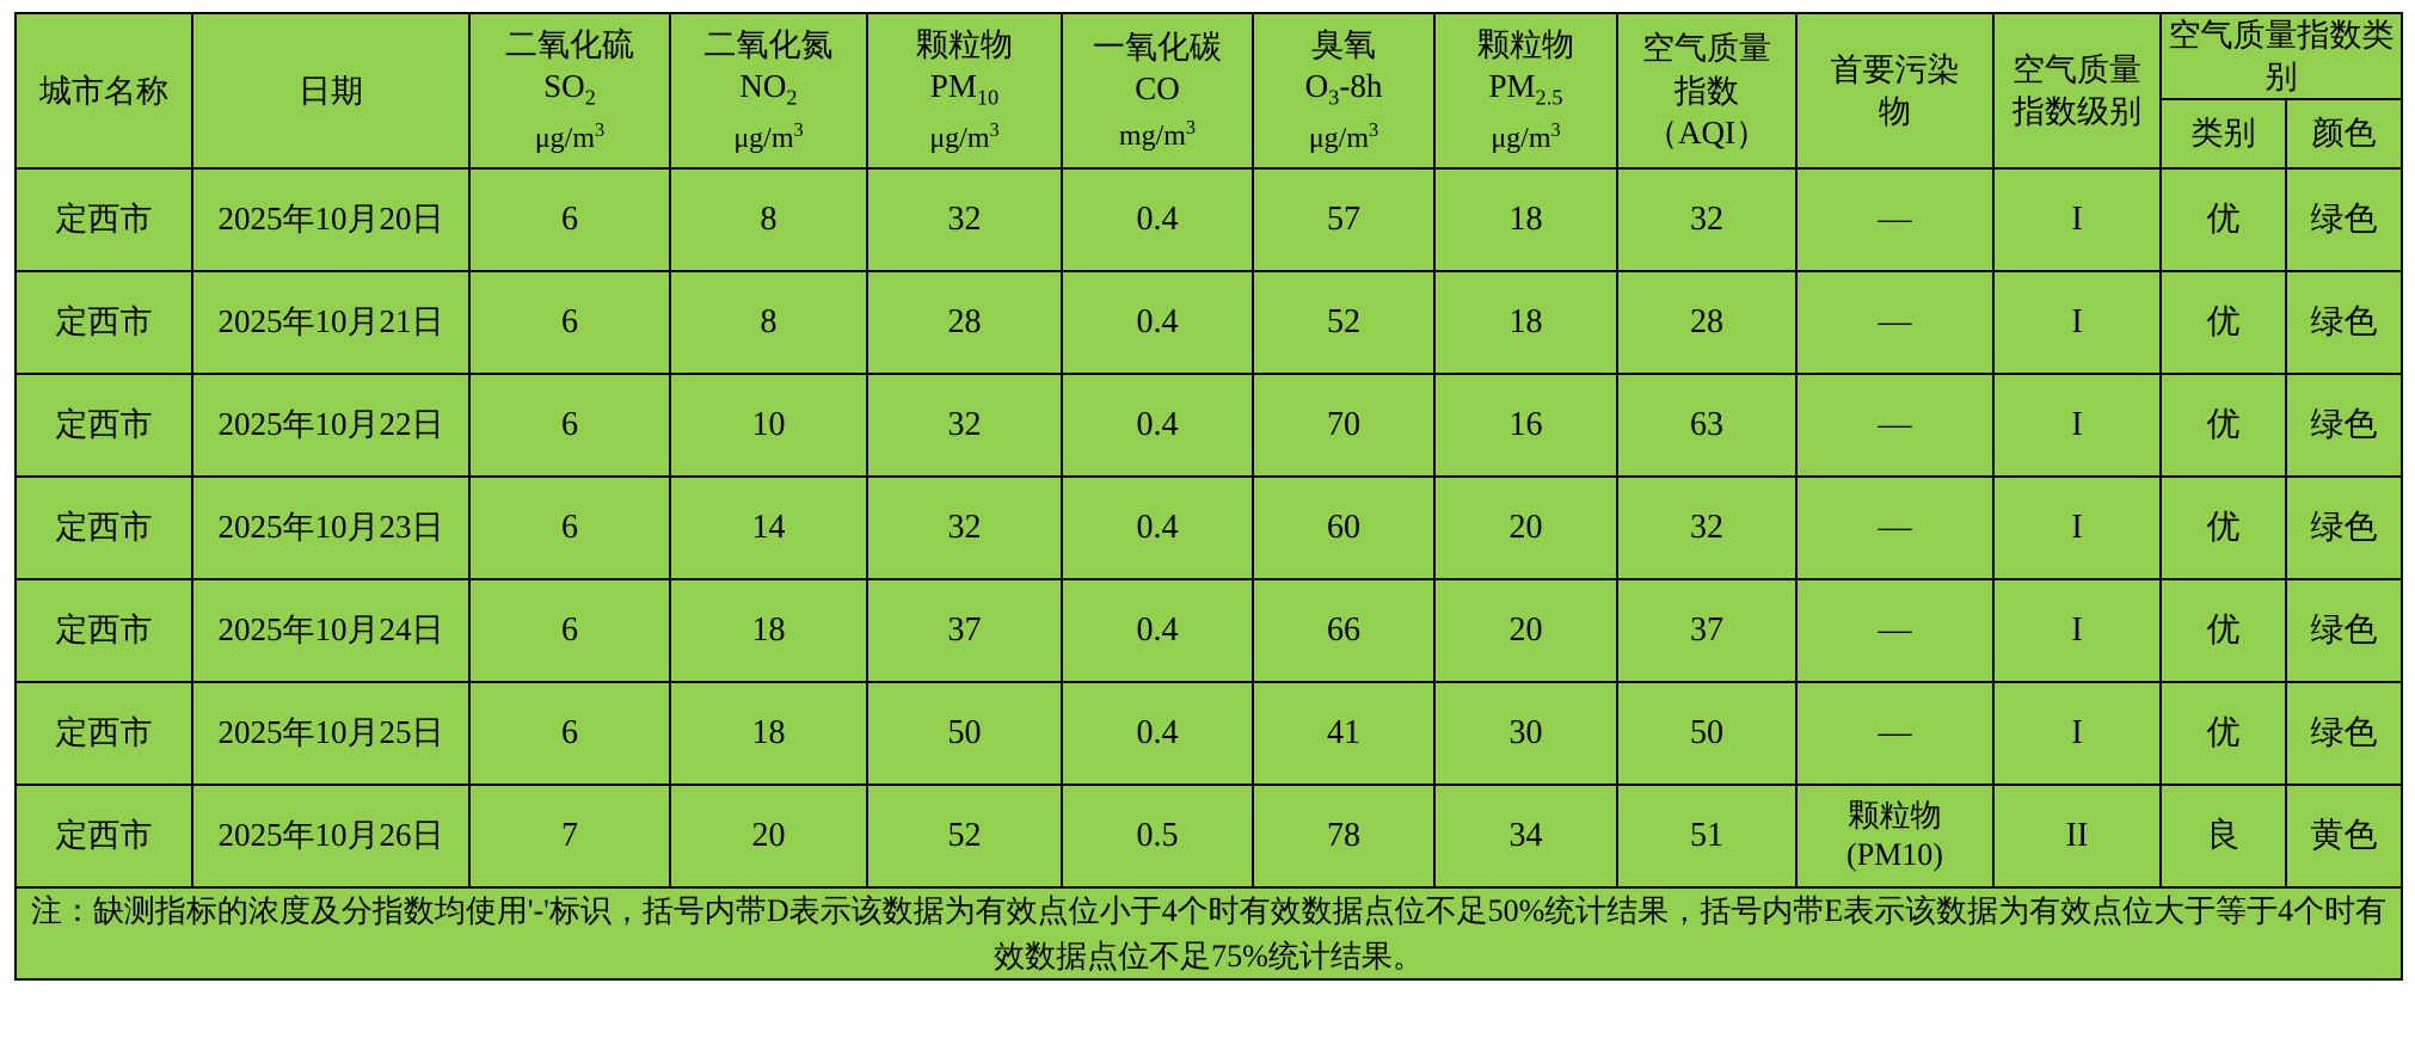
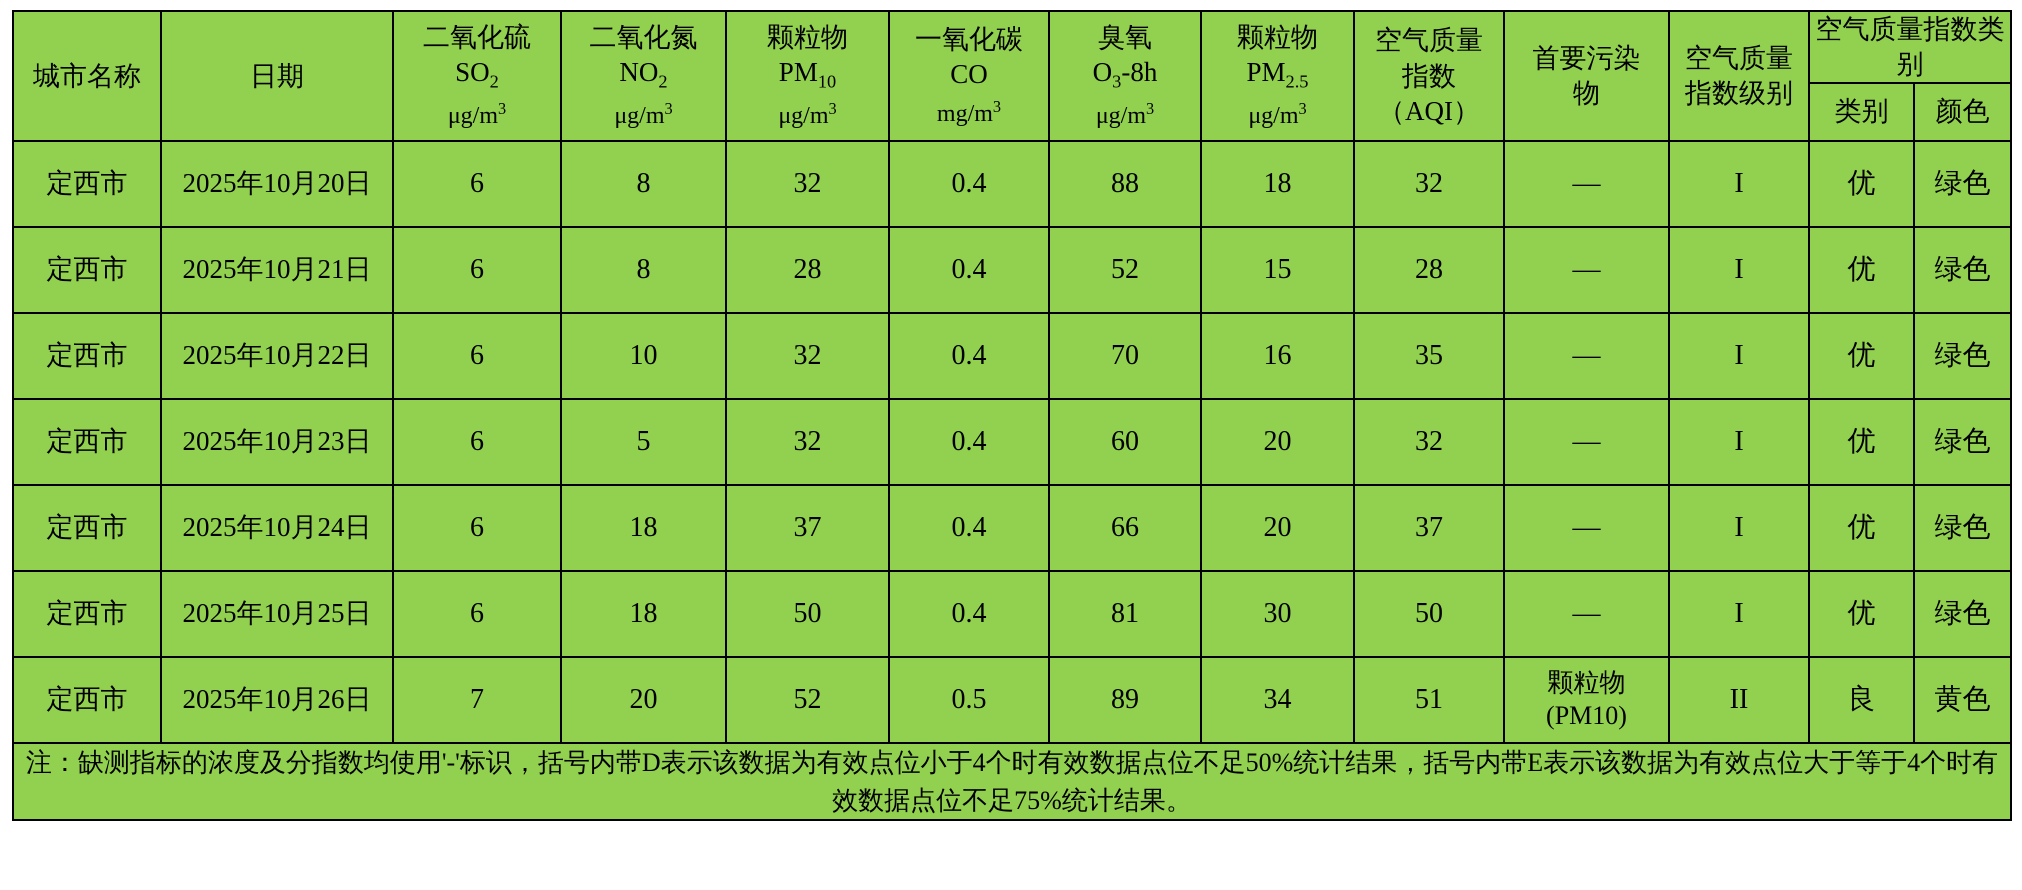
  城市名称	日期	二氧化硫 SO2 μg/m3	二氧化氮 NO2 μg/m3	颗粒物 PM10 μg/m3	一氧化碳 CO mg/m3	臭氧 O3-8h μg/m3	颗粒物 PM2.5 μg/m3	空气质量 指数 （AQI）	首要污染 物	空气质量 指数级别	空气质量指数类别
  类别	颜色
- 定西市	2025年10月20日	6	8	32	0.4	57	18	32	—	I	优	绿色
+ 定西市	2025年10月20日	6	8	32	0.4	88	18	32	—	I	优	绿色
- 定西市	2025年10月21日	6	8	28	0.4	52	18	28	—	I	优	绿色
+ 定西市	2025年10月21日	6	8	28	0.4	52	15	28	—	I	优	绿色
- 定西市	2025年10月22日	6	10	32	0.4	70	16	63	—	I	优	绿色
+ 定西市	2025年10月22日	6	10	32	0.4	70	16	35	—	I	优	绿色
- 定西市	2025年10月23日	6	14	32	0.4	60	20	32	—	I	优	绿色
+ 定西市	2025年10月23日	6	5	32	0.4	60	20	32	—	I	优	绿色
  定西市	2025年10月24日	6	18	37	0.4	66	20	37	—	I	优	绿色
- 定西市	2025年10月25日	6	18	50	0.4	41	30	50	—	I	优	绿色
+ 定西市	2025年10月25日	6	18	50	0.4	81	30	50	—	I	优	绿色
- 定西市	2025年10月26日	7	20	52	0.5	78	34	51	颗粒物(PM10)	II	良	黄色
+ 定西市	2025年10月26日	7	20	52	0.5	89	34	51	颗粒物(PM10)	II	良	黄色
  注：缺测指标的浓度及分指数均使用'-'标识，括号内带D表示该数据为有效点位小于4个时有效数据点位不足50%统计结果，括号内带E表示该数据为有效点位大于等于4个时有效数据点位不足75%统计结果。
